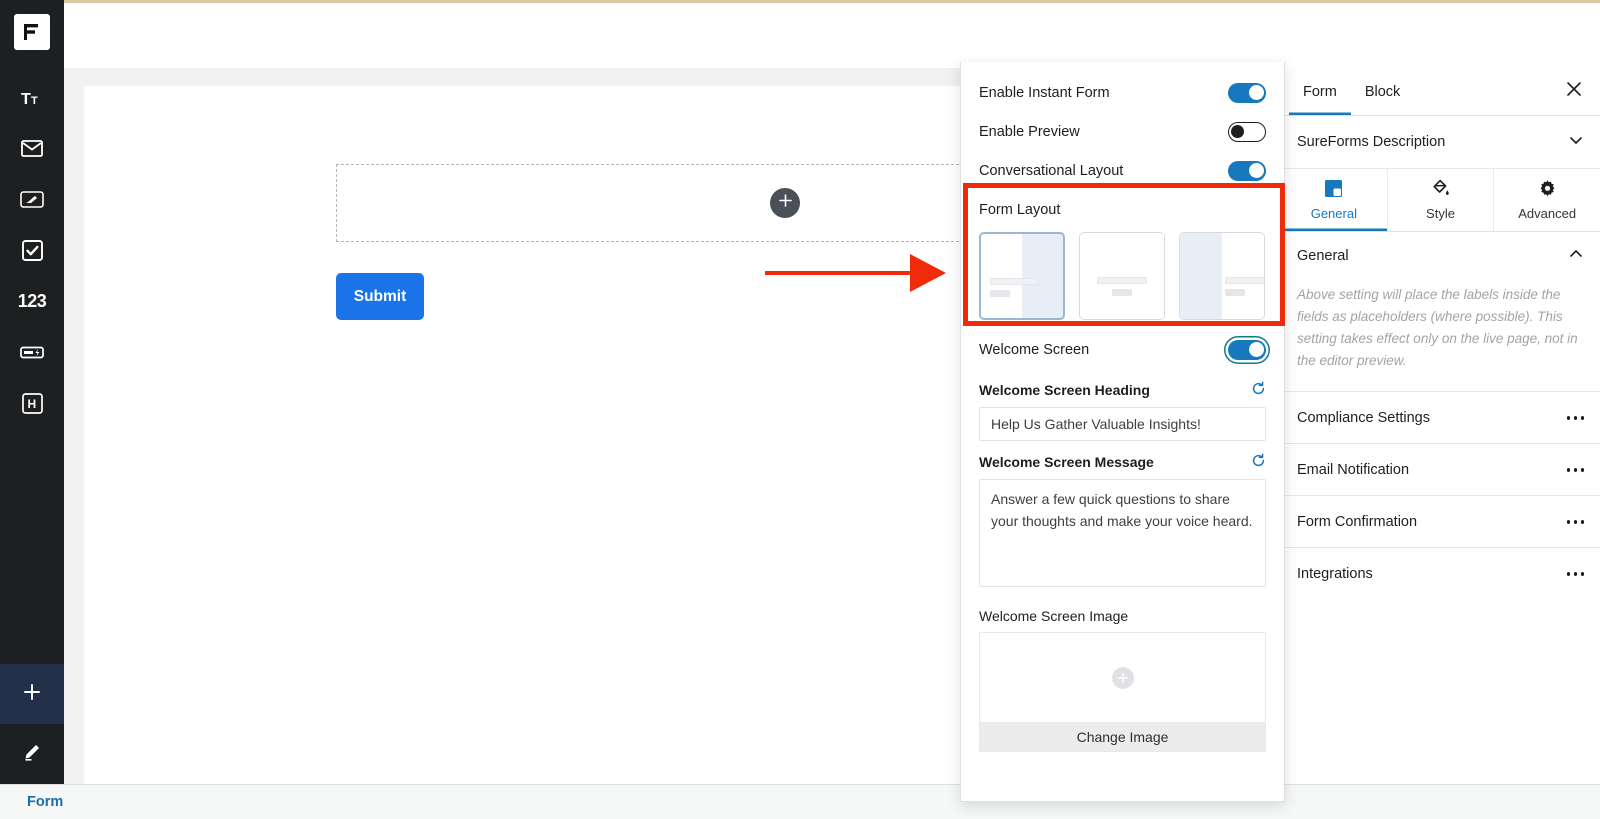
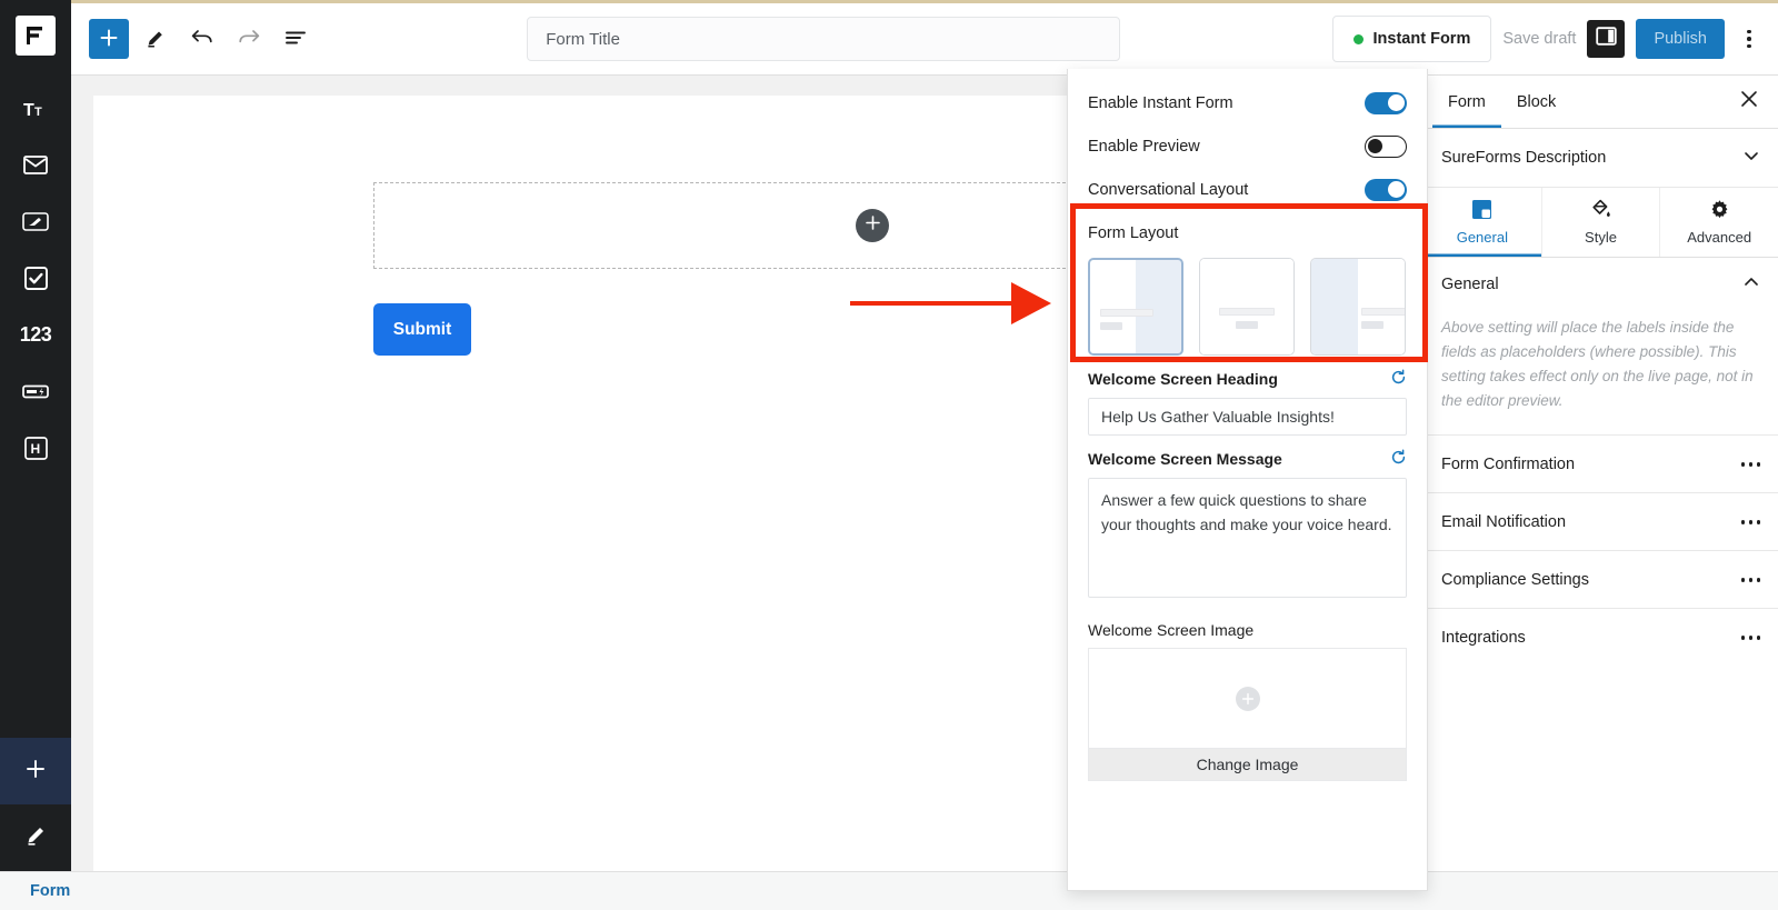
  T
  T
  123
  H
+ Form Title
+ Instant Form
+ Save draft
+ Publish
  Submit
  Form
  Block
  SureForms Description
  General
  Style
  Advanced
  General
  Above setting will place the labels inside the fields as placeholders (where possible). This setting takes effect only on the live page, not in the editor preview.
- Compliance Settings
+ Form Confirmation
  Email Notification
- Form Confirmation
+ Compliance Settings
  Integrations
  Enable Instant Form
  Enable Preview
  Conversational Layout
  Form Layout
- Welcome Screen
  Welcome Screen Heading
  Help Us Gather Valuable Insights!
  Welcome Screen Message
  Welcome Screen Image
  Change Image
  Form
